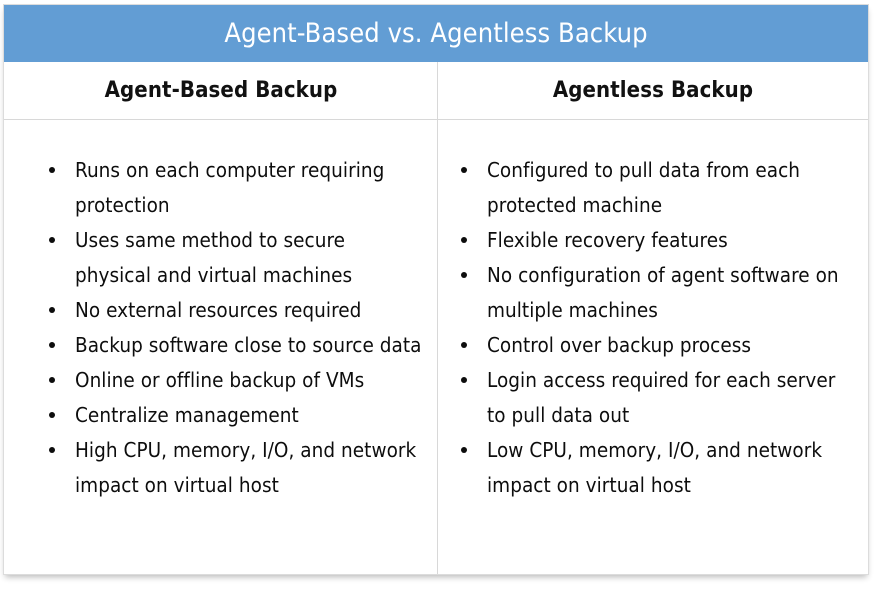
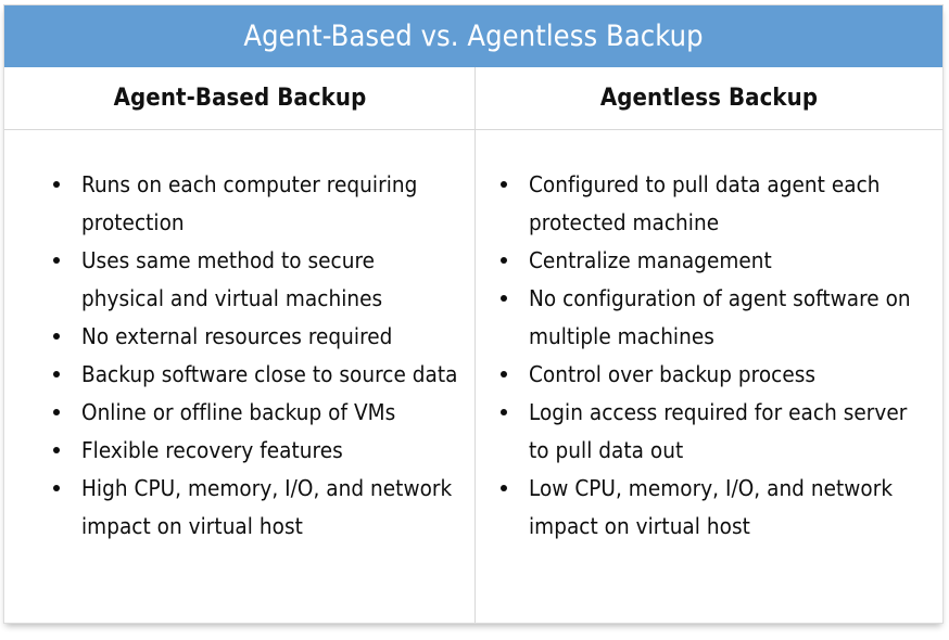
  Agent-Based vs. Agentless Backup
  Agent-Based Backup
  Agentless Backup
  Runs on each computer requiring protection
  Uses same method to secure physical and virtual machines
  No external resources required
  Backup software close to source data
  Online or offline backup of VMs
- Centralize management
+ Flexible recovery features
  High CPU, memory, I/O, and network impact on virtual host
- Configured to pull data from each protected machine
+ Configured to pull data agent each protected machine
- Flexible recovery features
+ Centralize management
  No configuration of agent software on multiple machines
  Control over backup process
  Login access required for each server to pull data out
  Low CPU, memory, I/O, and network impact on virtual host
